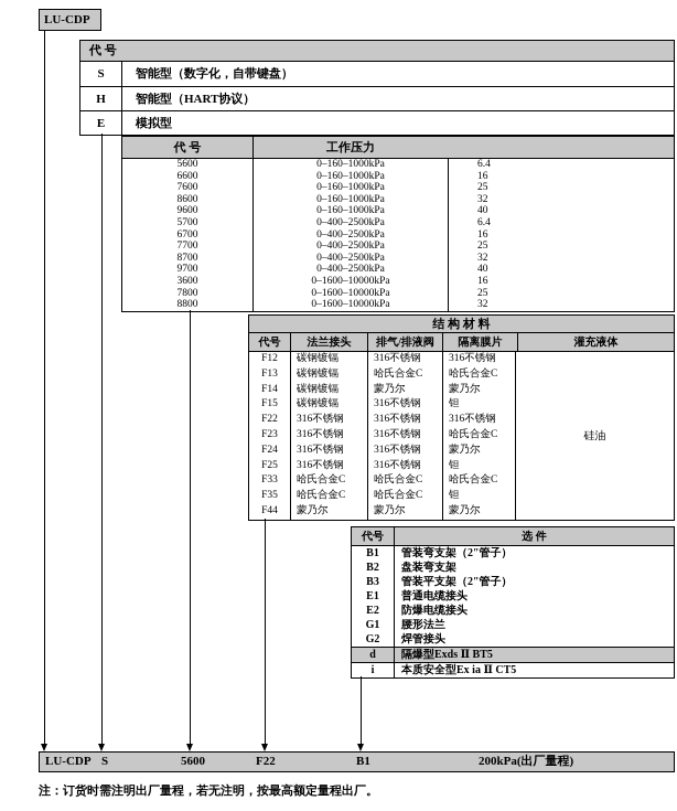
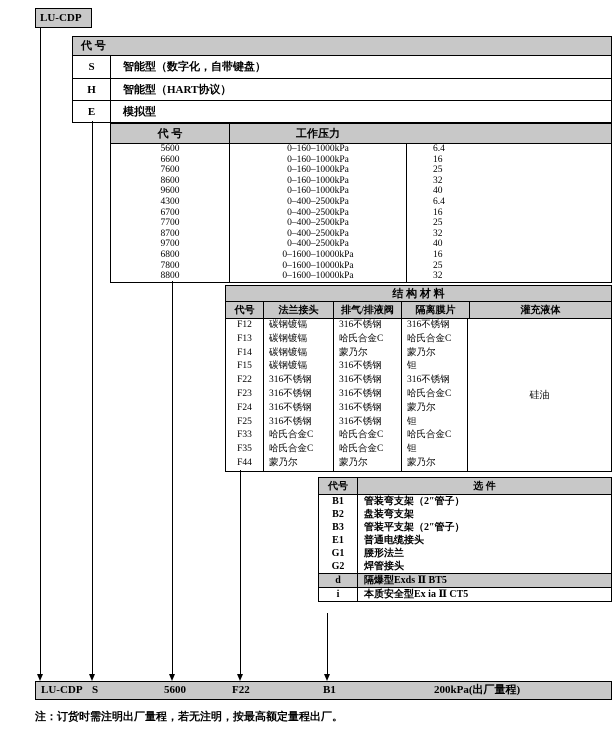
  LU-CDP
  代 号
  S
  智能型（数字化，自带键盘）
  H
  智能型（HART协议）
  E
  模拟型
  代 号
  工作压力
  5600
  0–160–1000kPa
  6.4
  6600
  0–160–1000kPa
  16
  7600
  0–160–1000kPa
  25
  8600
  0–160–1000kPa
  32
  9600
  0–160–1000kPa
  40
- 5700
+ 4300
  0–400–2500kPa
  6.4
  6700
  0–400–2500kPa
  16
  7700
  0–400–2500kPa
  25
  8700
  0–400–2500kPa
  32
  9700
  0–400–2500kPa
  40
- 3600
+ 6800
  0–1600–10000kPa
  16
  7800
  0–1600–10000kPa
  25
  8800
  0–1600–10000kPa
  32
  结 构 材 料
  代号
  法兰接头
  排气/排液阀
  隔离膜片
  灌充液体
  F12
  碳钢镀镉
  316不锈钢
  316不锈钢
  F13
  碳钢镀镉
  哈氏合金C
  哈氏合金C
  F14
  碳钢镀镉
  蒙乃尔
  蒙乃尔
  F15
  碳钢镀镉
  316不锈钢
  钽
  F22
  316不锈钢
  316不锈钢
  316不锈钢
  F23
  316不锈钢
  316不锈钢
  哈氏合金C
  F24
  316不锈钢
  316不锈钢
  蒙乃尔
  F25
  316不锈钢
  316不锈钢
  钽
  F33
  哈氏合金C
  哈氏合金C
  哈氏合金C
  F35
  哈氏合金C
  哈氏合金C
  钽
  F44
  蒙乃尔
  蒙乃尔
  蒙乃尔
  硅油
  代号
  选 件
  B1
  管装弯支架（2″管子）
  B2
  盘装弯支架
  B3
  管装平支架（2″管子）
  E1
  普通电缆接头
- E2
- 防爆电缆接头
  G1
  腰形法兰
  G2
  焊管接头
  d
  隔爆型Exds Ⅱ BT5
  i
  本质安全型Ex ia Ⅱ CT5
  LU-CDP
  S
  5600
  F22
  B1
  200kPa(出厂量程)
  注：订货时需注明出厂量程，若无注明，按最高额定量程出厂。
